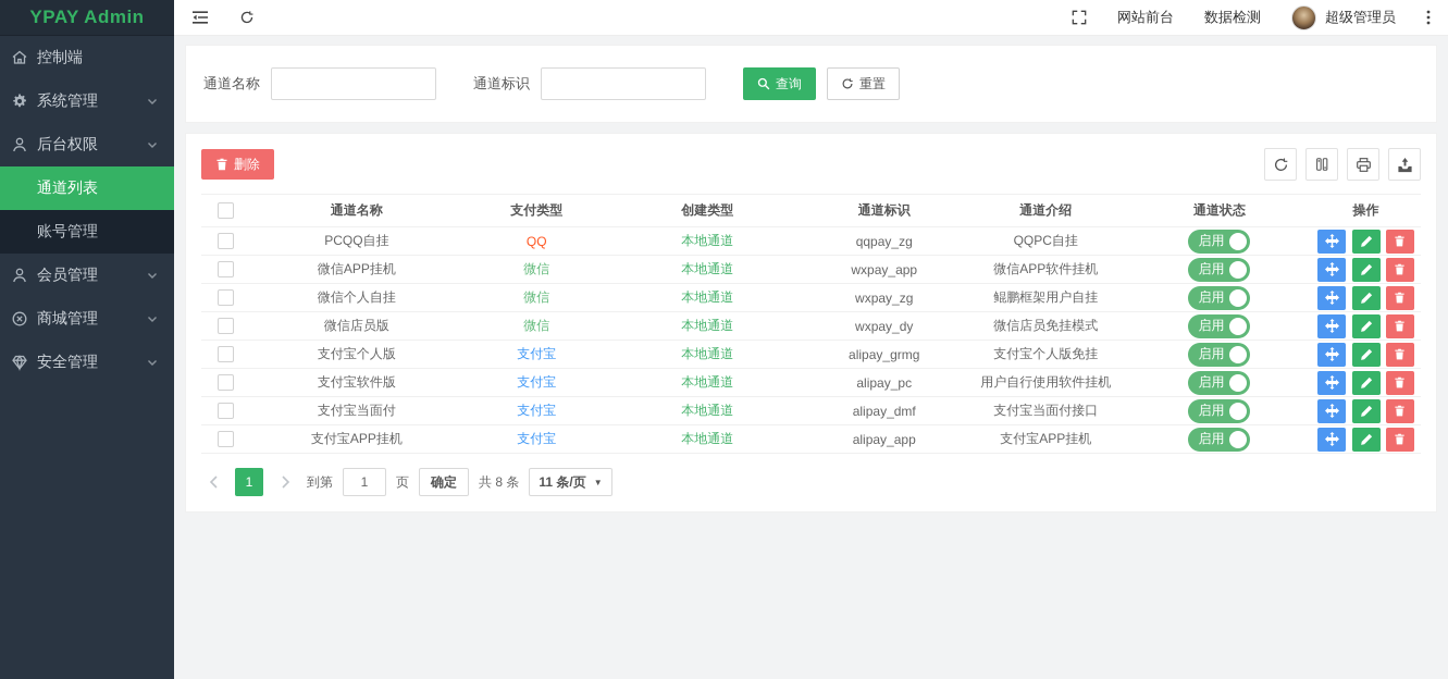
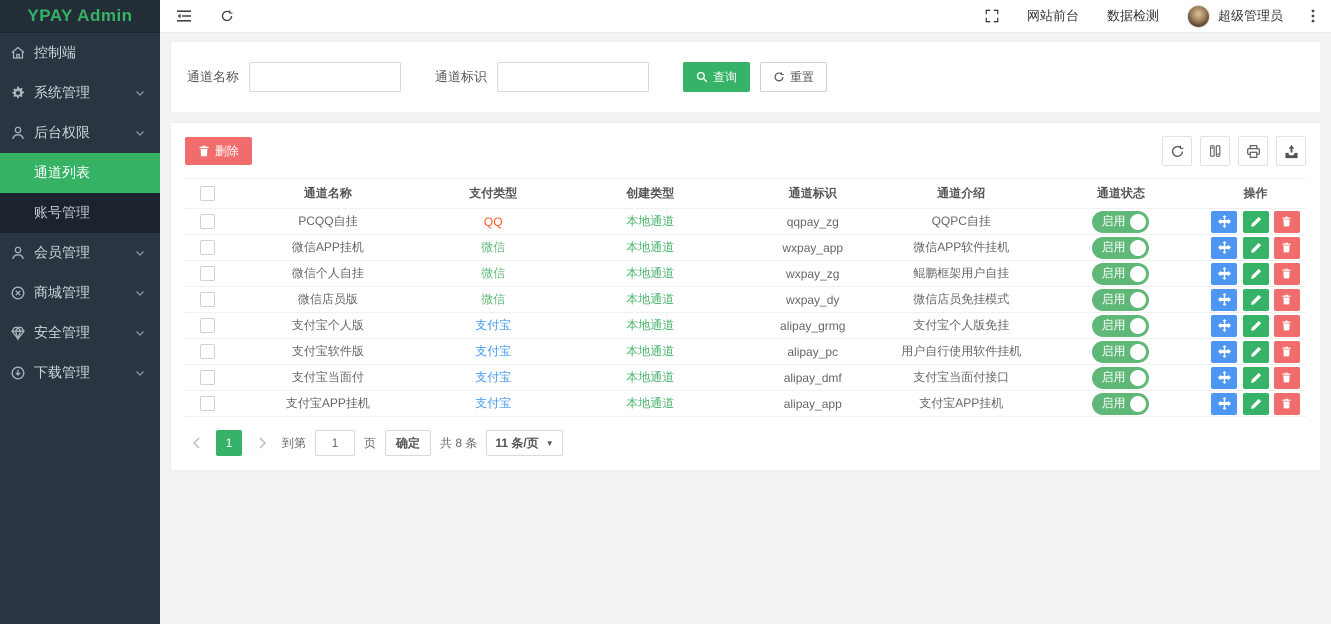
  YPAY Admin
  控制端
  系统管理
  后台权限
  通道列表
  账号管理
  会员管理
  商城管理
  安全管理
+ 下载管理
  网站前台
  数据检测
  超级管理员
  通道名称
  通道标识
  查询
  重置
  删除
  	通道名称	支付类型	创建类型	通道标识	通道介绍	通道状态	操作
  	PCQQ自挂	QQ	本地通道	qqpay_zg	QQPC自挂	启用
  	微信APP挂机	微信	本地通道	wxpay_app	微信APP软件挂机	启用
  	微信个人自挂	微信	本地通道	wxpay_zg	鲲鹏框架用户自挂	启用
  	微信店员版	微信	本地通道	wxpay_dy	微信店员免挂模式	启用
  	支付宝个人版	支付宝	本地通道	alipay_grmg	支付宝个人版免挂	启用
  	支付宝软件版	支付宝	本地通道	alipay_pc	用户自行使用软件挂机	启用
  	支付宝当面付	支付宝	本地通道	alipay_dmf	支付宝当面付接口	启用
  	支付宝APP挂机	支付宝	本地通道	alipay_app	支付宝APP挂机	启用
  1
  到第
  1
  页
  确定
  共 8 条
  11 条/页
  ▼
